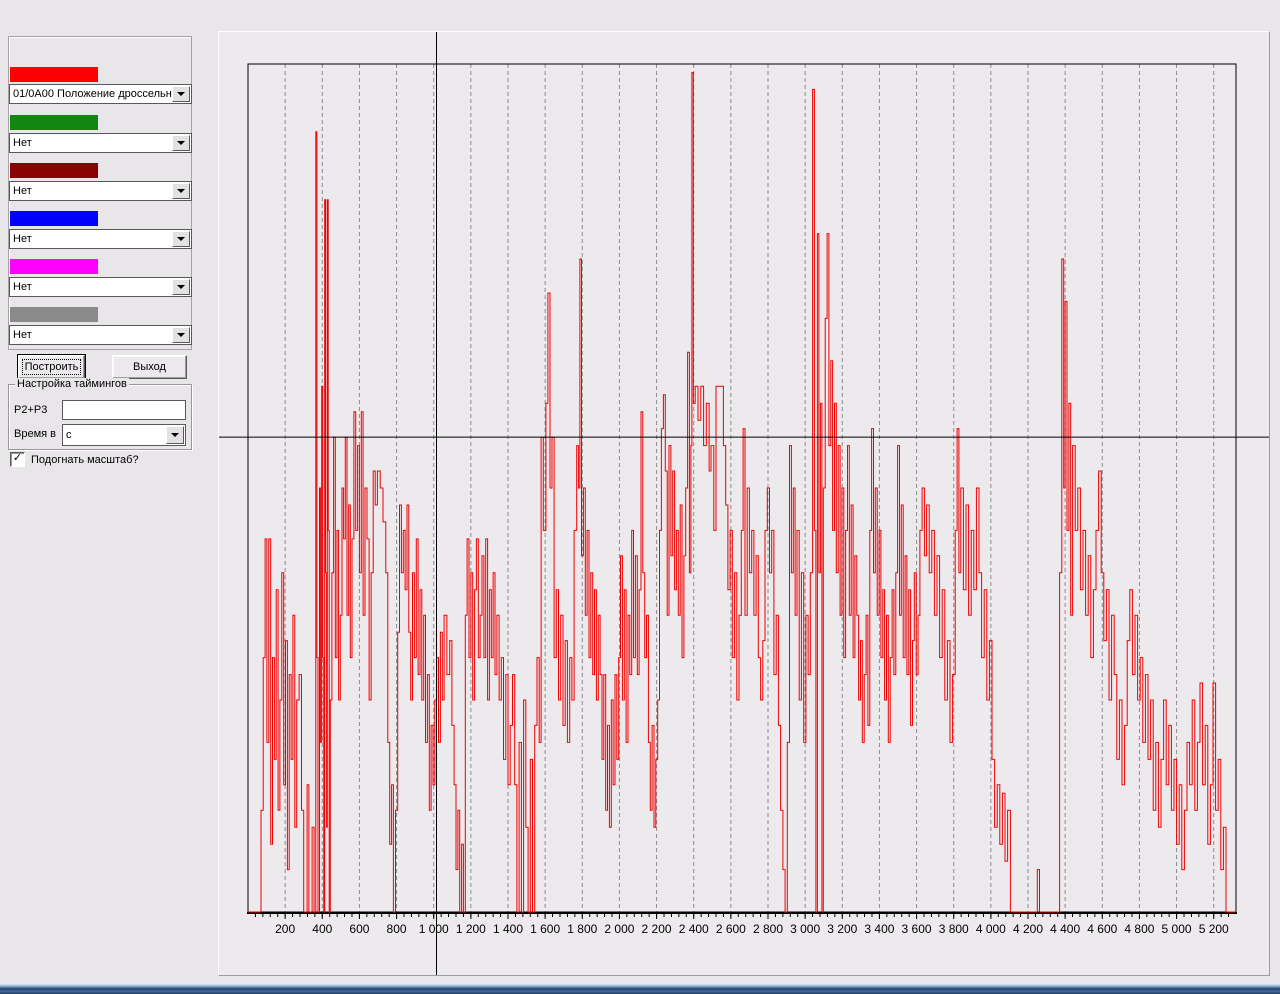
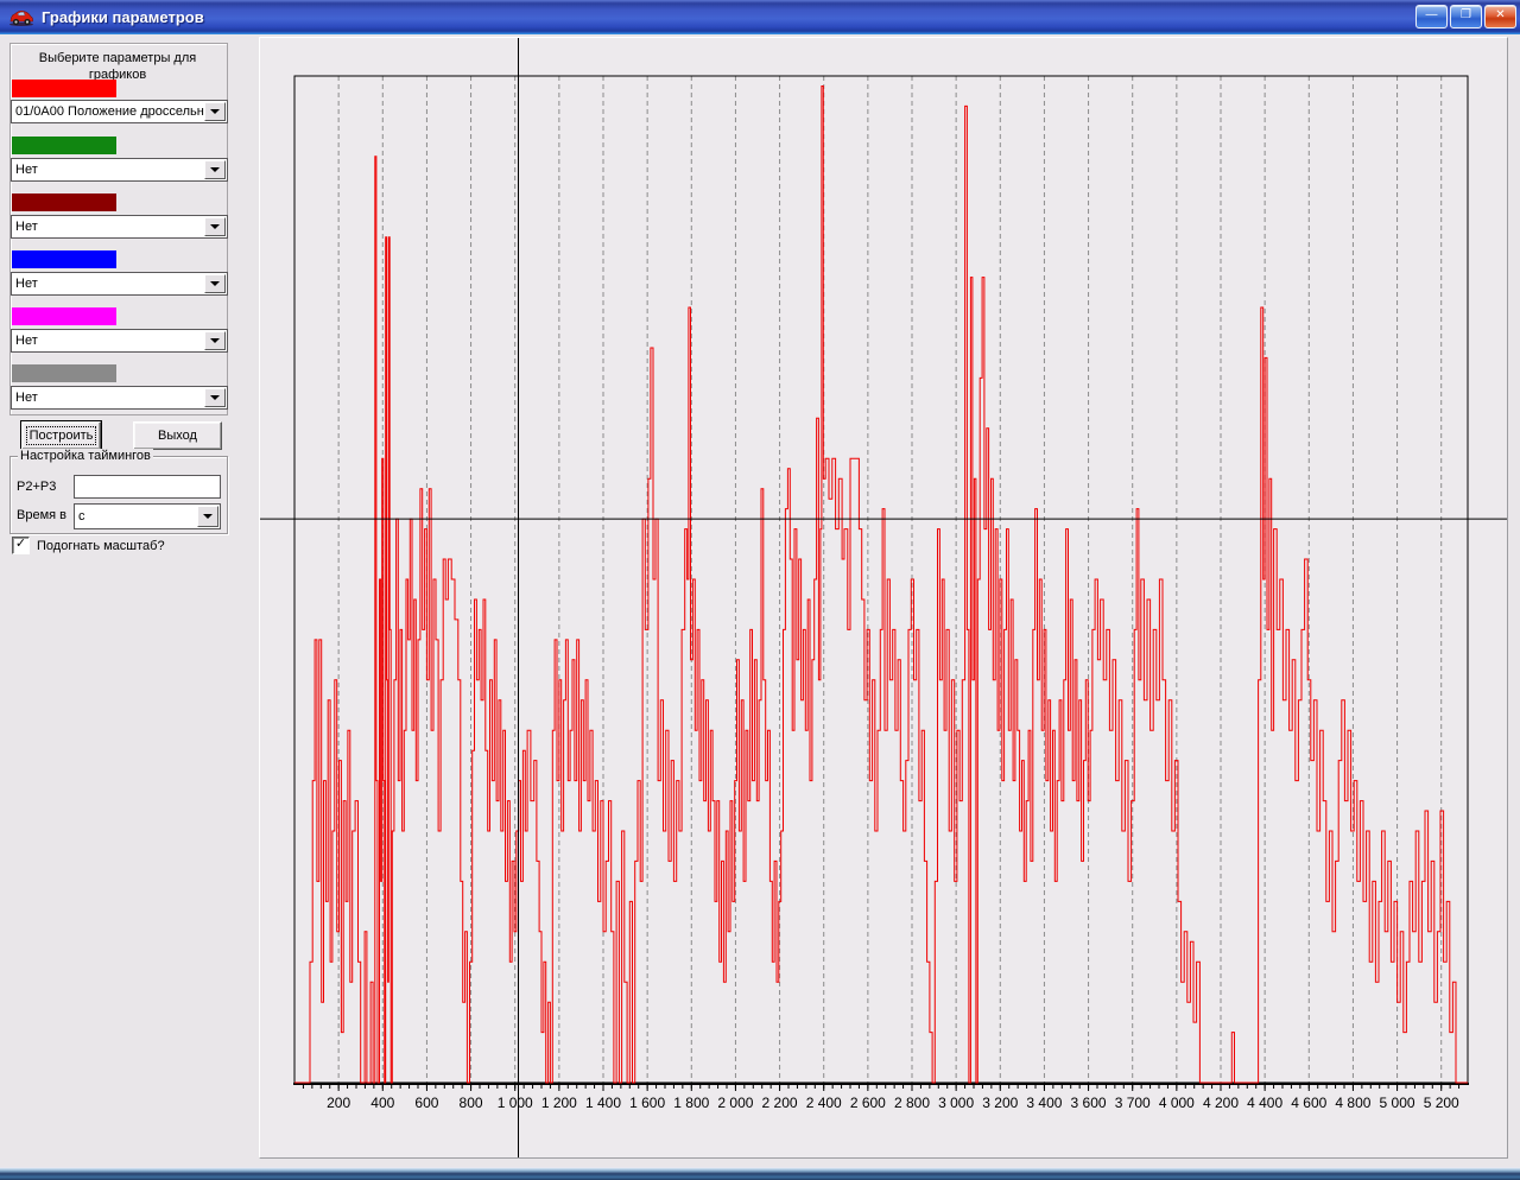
+ Графики параметров
+ —
+ ❐
+ ✕
+ Выберите параметры для графиков
  01/0A00 Положение дроссельн
  Нет
  Нет
  Нет
  Нет
  Нет
  Построить
  Выход
  Настройка таймингов
  P2+P3
  Время в
  с
  ✓
  Подогнать масштаб?
  200
  400
  600
  800
  1 000
  1 200
  1 400
  1 600
  1 800
  2 000
  2 200
  2 400
  2 600
  2 800
  3 000
  3 200
  3 400
  3 600
- 3 800
+ 3 700
  4 000
  4 200
  4 400
  4 600
  4 800
  5 000
  5 200
